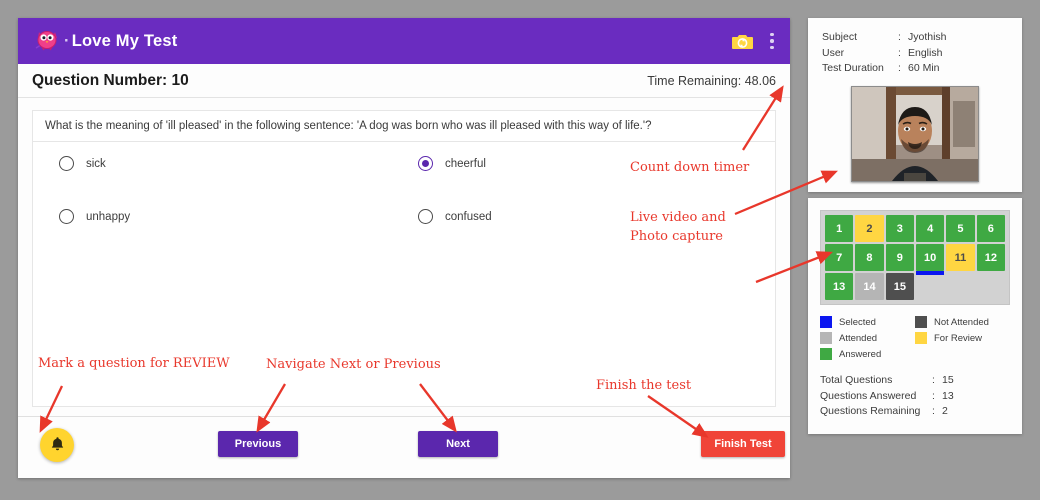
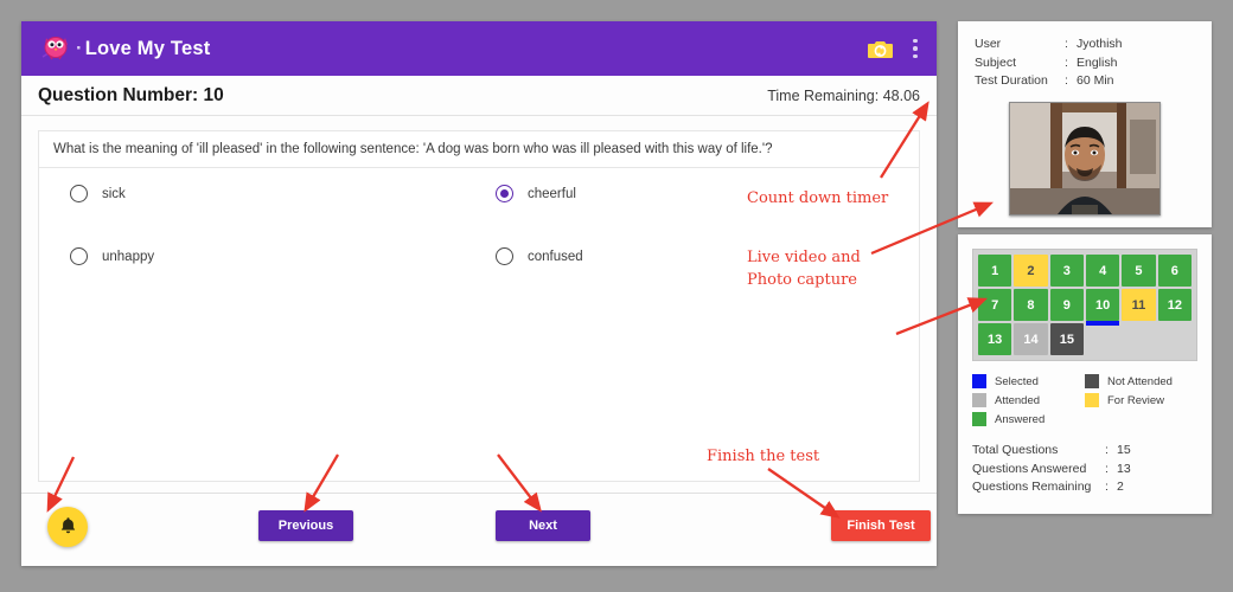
  Love My Test
  Question Number: 10
  Time Remaining: 48.06
  What is the meaning of 'ill pleased' in the following sentence: 'A dog was born who was ill pleased with this way of life.'?
  sick
  cheerful
  unhappy
  confused
  Previous
  Next
  Finish Test
- Subject
+ User
  :
  Jyothish
- User
+ Subject
  :
  English
  Test Duration
  :
  60 Min
  1
  2
  3
  4
  5
  6
  7
  8
  9
  10
  11
  12
  13
  14
  15
  Selected
  Not Attended
  Attended
  For Review
  Answered
  Total Questions
  :
  15
  Questions Answered
  :
  13
  Questions Remaining
  :
  2
  Count down timer
  Live video and
  Photo capture
- Mark a question for REVIEW
- Navigate Next or Previous
  Finish the test
